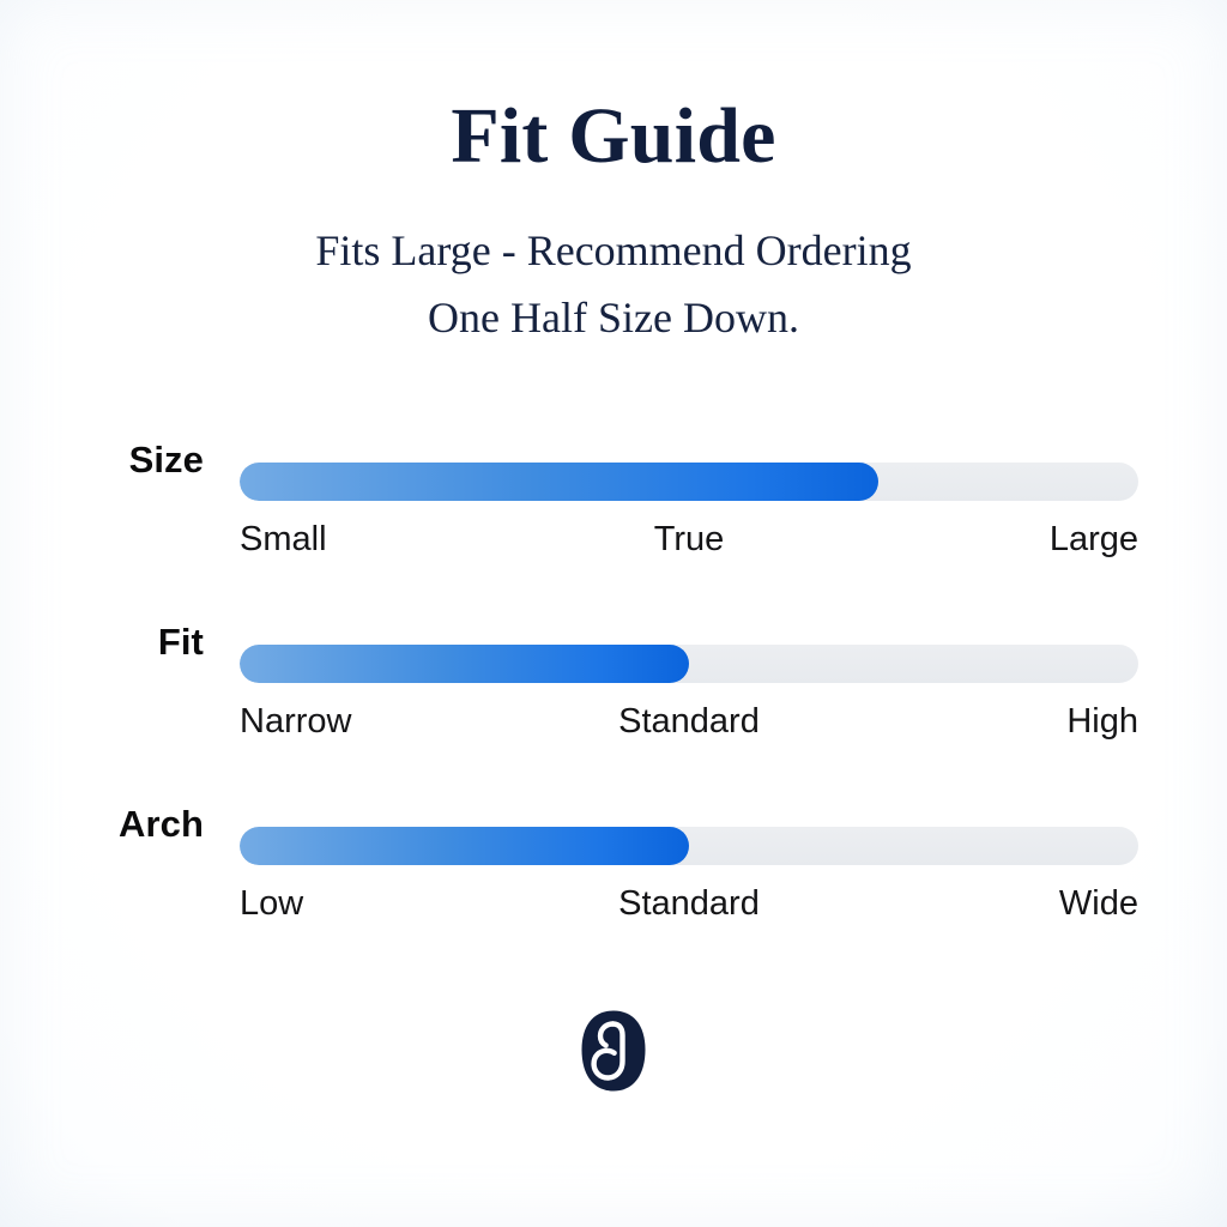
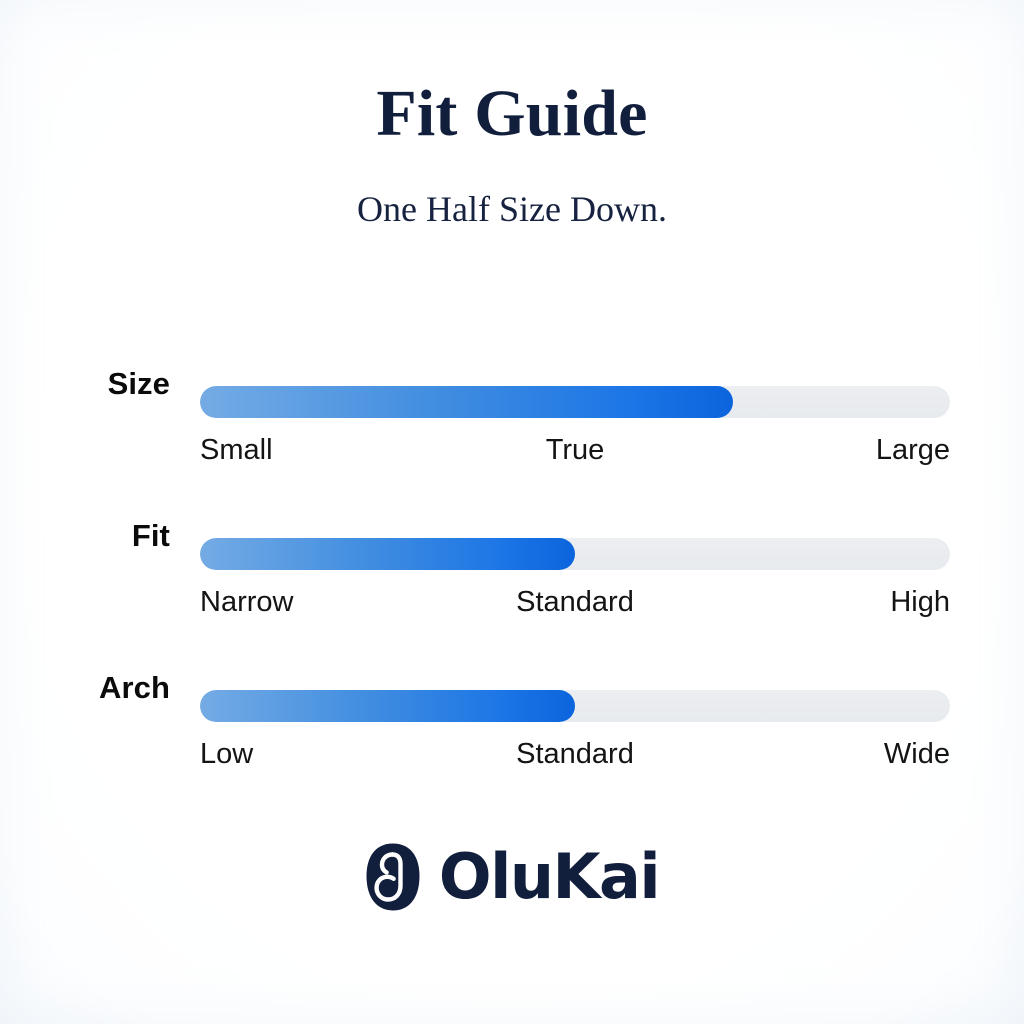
  Fit Guide
- Fits Large - Recommend Ordering
  One Half Size Down.
  Size
  Small
  True
  Large
  Fit
  Narrow
  Standard
  High
  Arch
  Low
  Standard
  Wide
+ OluKai
